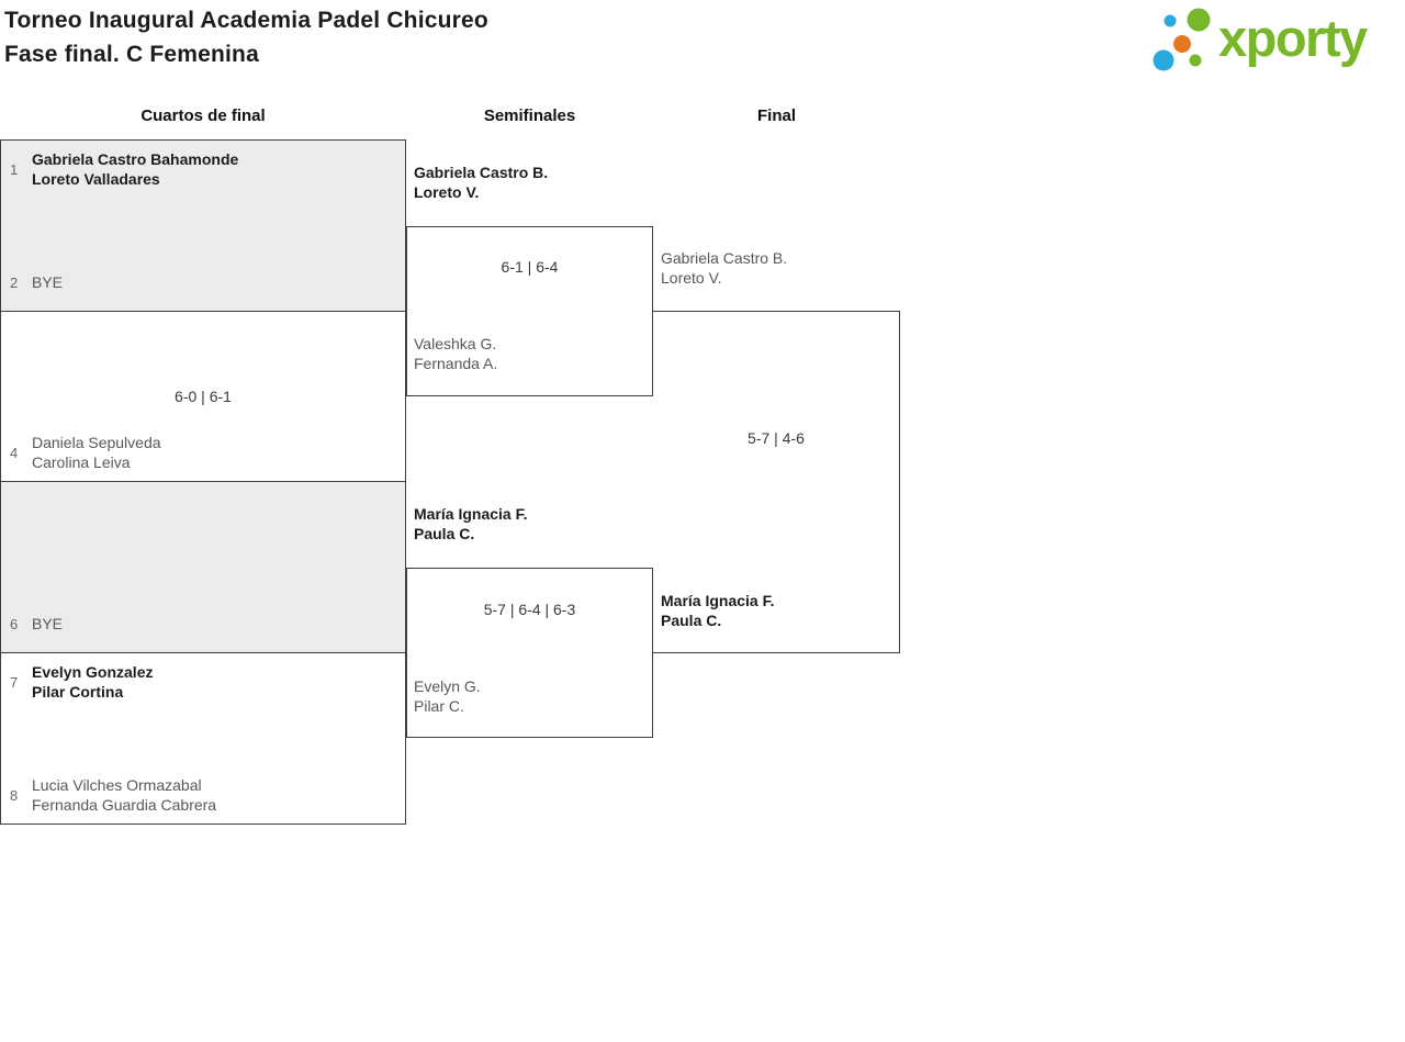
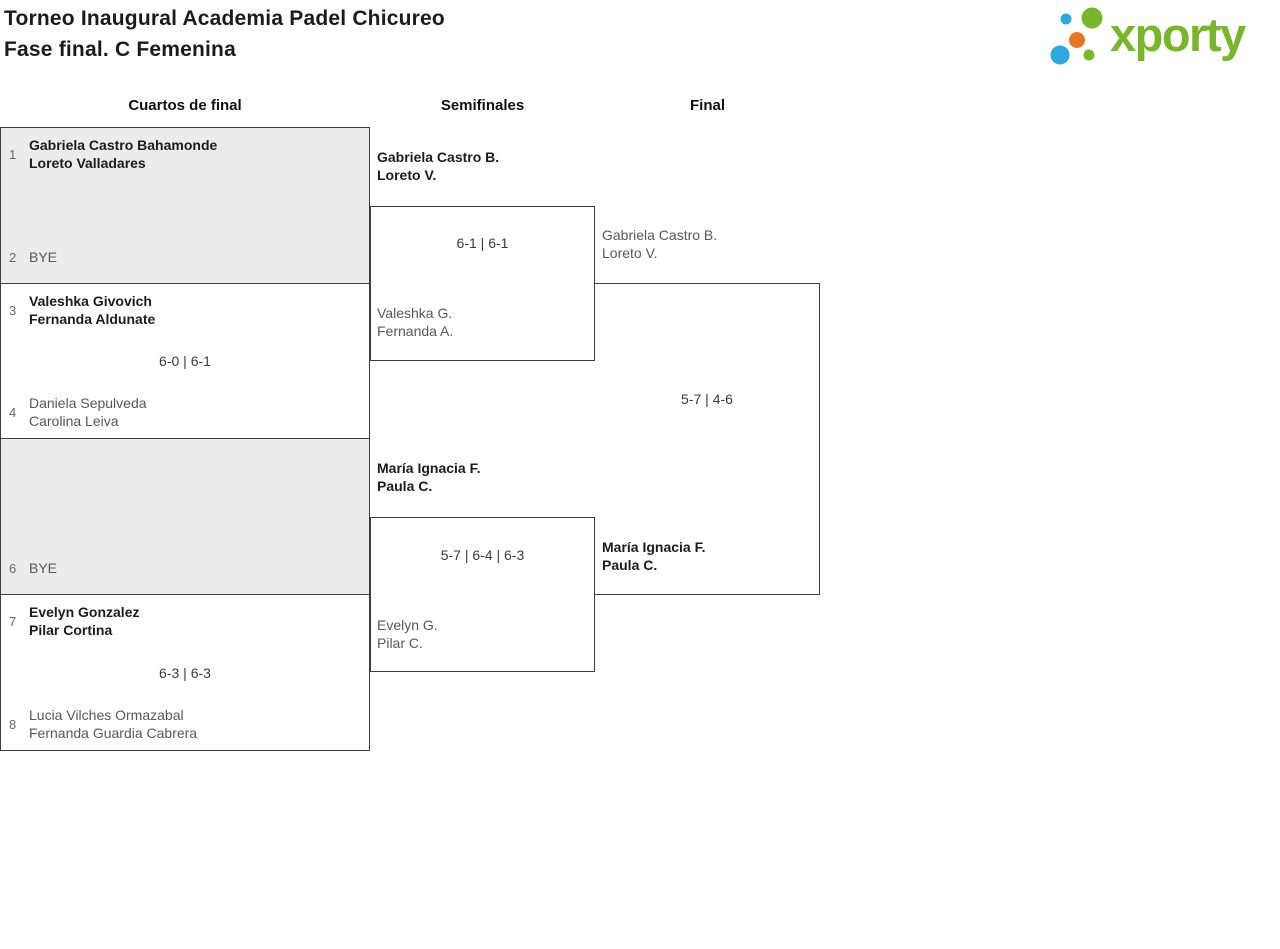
  Torneo Inaugural Academia Padel Chicureo
  Fase final. C Femenina
  xporty
  Cuartos de final
  Semifinales
  Final
  1
  Gabriela Castro Bahamonde
  Loreto Valladares
  2
  BYE
+ 3
+ Valeshka Givovich
+ Fernanda Aldunate
  6-0 | 6-1
  4
  Daniela Sepulveda
  Carolina Leiva
  6
  BYE
  7
  Evelyn Gonzalez
  Pilar Cortina
+ 6-3 | 6-3
  8
  Lucia Vilches Ormazabal
  Fernanda Guardia Cabrera
  Gabriela Castro B.
  Loreto V.
  Valeshka G.
  Fernanda A.
- 6-1 | 6-4
+ 6-1 | 6-1
  María Ignacia F.
  Paula C.
  Evelyn G.
  Pilar C.
  5-7 | 6-4 | 6-3
  Gabriela Castro B.
  Loreto V.
  María Ignacia F.
  Paula C.
  5-7 | 4-6
